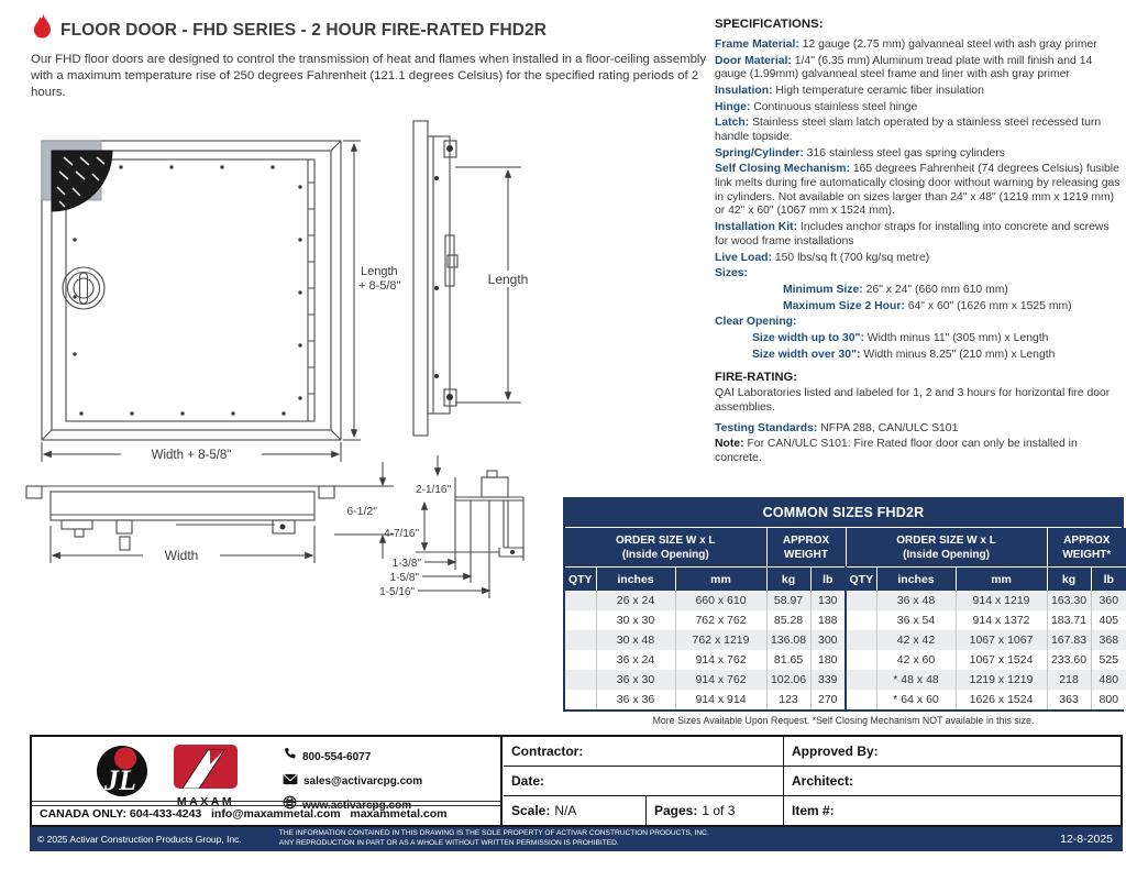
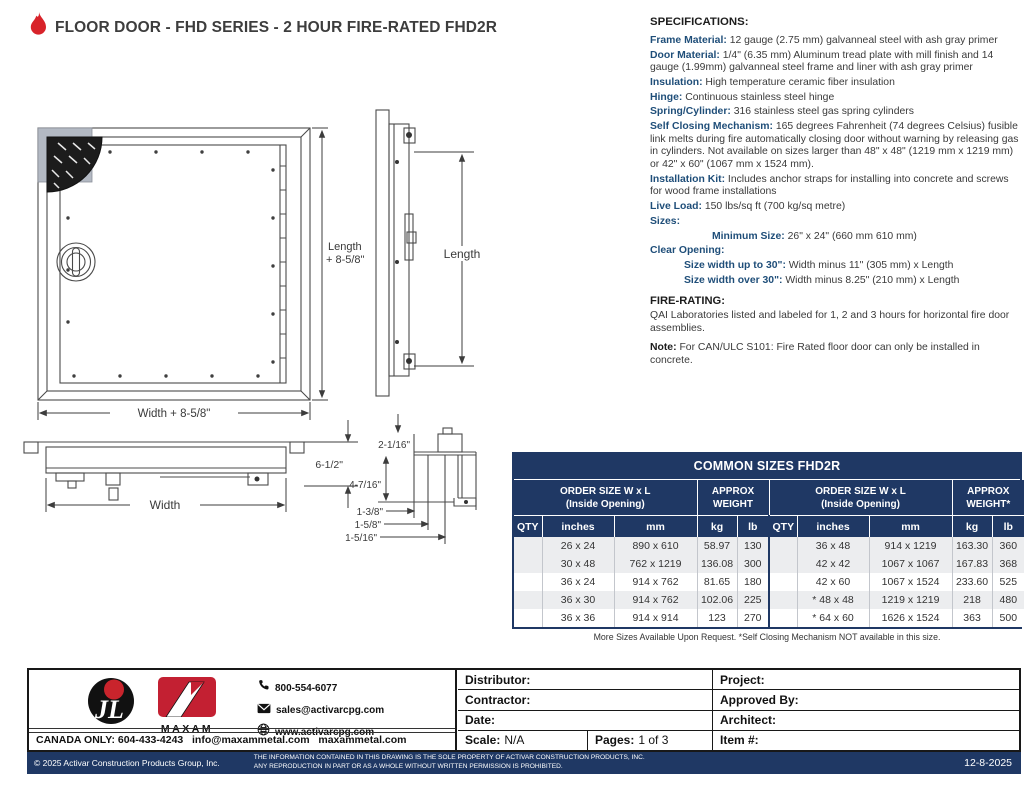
  FLOOR DOOR - FHD SERIES - 2 HOUR FIRE-RATED FHD2R
- Our FHD floor doors are designed to control the transmission of heat and flames when installed in a floor-ceiling assembly with a maximum temperature rise of 250 degrees Fahrenheit (121.1 degrees Celsius) for the specified rating periods of 2 hours.
  Length + 8-5/8"
  Width + 8-5/8"
  Length
  Width
  6-1/2"
  2-1/16"
  4-7/16"
  1-3/8"
  1-5/8"
  1-5/16"
  SPECIFICATIONS:
  Frame Material: 12 gauge (2.75 mm) galvanneal steel with ash gray primer
  Door Material: 1/4" (6.35 mm) Aluminum tread plate with mill finish and 14 gauge (1.99mm) galvanneal steel frame and liner with ash gray primer
  Insulation: High temperature ceramic fiber insulation
  Hinge: Continuous stainless steel hinge
- Latch: Stainless steel slam latch operated by a stainless steel recessed turn handle topside.
  Spring/Cylinder: 316 stainless steel gas spring cylinders
- Self Closing Mechanism: 165 degrees Fahrenheit (74 degrees Celsius) fusible link melts during fire automatically closing door without warning by releasing gas in cylinders. Not available on sizes larger than 24" x 48" (1219 mm x 1219 mm) or 42" x 60" (1067 mm x 1524 mm).
+ Self Closing Mechanism: 165 degrees Fahrenheit (74 degrees Celsius) fusible link melts during fire automatically closing door without warning by releasing gas in cylinders. Not available on sizes larger than 48" x 48" (1219 mm x 1219 mm) or 42" x 60" (1067 mm x 1524 mm).
  Installation Kit: Includes anchor straps for installing into concrete and screws for wood frame installations
  Live Load: 150 lbs/sq ft (700 kg/sq metre)
  Sizes:
  Minimum Size: 26" x 24" (660 mm 610 mm)
- Maximum Size 2 Hour: 64" x 60" (1626 mm x 1525 mm)
  Clear Opening:
  Size width up to 30": Width minus 11" (305 mm) x Length
  Size width over 30": Width minus 8.25" (210 mm) x Length
  FIRE-RATING:
  QAI Laboratories listed and labeled for 1, 2 and 3 hours for horizontal fire door assemblies.
- Testing Standards: NFPA 288, CAN/ULC S101
  Note: For CAN/ULC S101: Fire Rated floor door can only be installed in concrete.
  COMMON SIZES FHD2R
  ORDER SIZE W x L (Inside Opening)	APPROX WEIGHT	ORDER SIZE W x L (Inside Opening)	APPROX WEIGHT*
  QTY	inches	mm	kg	lb	QTY	inches	mm	kg	lb
- 	26 x 24	660 x 610	58.97	130		36 x 48	914 x 1219	163.30	360
+ 	26 x 24	890 x 610	58.97	130		36 x 48	914 x 1219	163.30	360
- 	30 x 30	762 x 762	85.28	188		36 x 54	914 x 1372	183.71	405
  	30 x 48	762 x 1219	136.08	300		42 x 42	1067 x 1067	167.83	368
  	36 x 24	914 x 762	81.65	180		42 x 60	1067 x 1524	233.60	525
- 	36 x 30	914 x 762	102.06	339		* 48 x 48	1219 x 1219	218	480
+ 	36 x 30	914 x 762	102.06	225		* 48 x 48	1219 x 1219	218	480
- 	36 x 36	914 x 914	123	270		* 64 x 60	1626 x 1524	363	800
+ 	36 x 36	914 x 914	123	270		* 64 x 60	1626 x 1524	363	500
  More Sizes Available Upon Request. *Self Closing Mechanism NOT available in this size.
  JL
  MAXAM
  800-554-6077
  sales@activarcpg.com
  www.activarcpg.com
  CANADA ONLY: 604-433-4243 info@maxammetal.com maxammetal.com
+ Distributor:
+ Project:
  Contractor:
  Approved By:
  Date:
  Architect:
  Scale:
  N/A
  Pages:
  1 of 3
  Item #:
  © 2025 Activar Construction Products Group, Inc.
  12-8-2025
